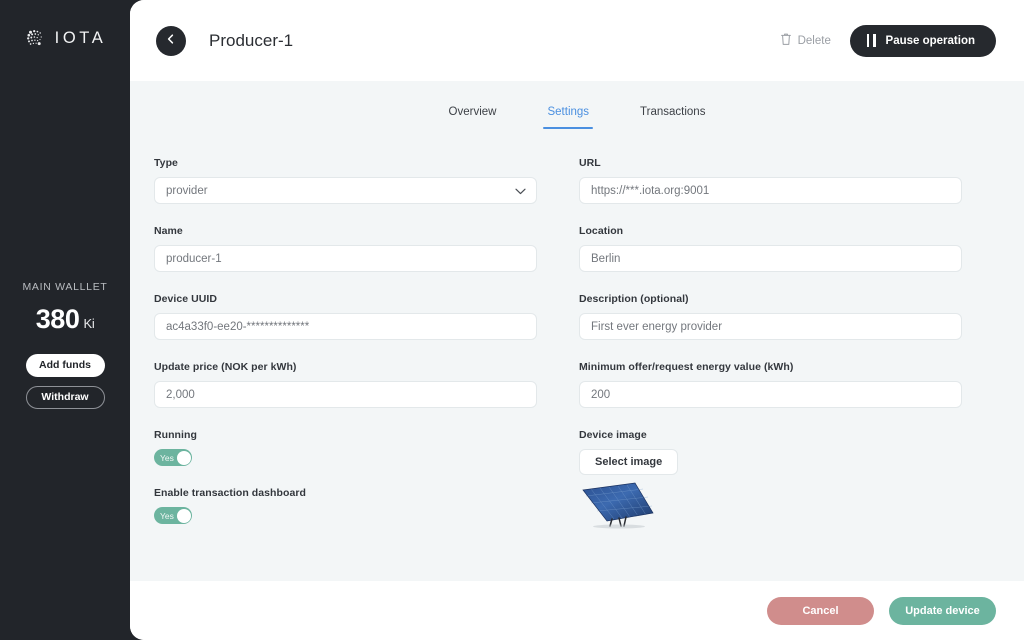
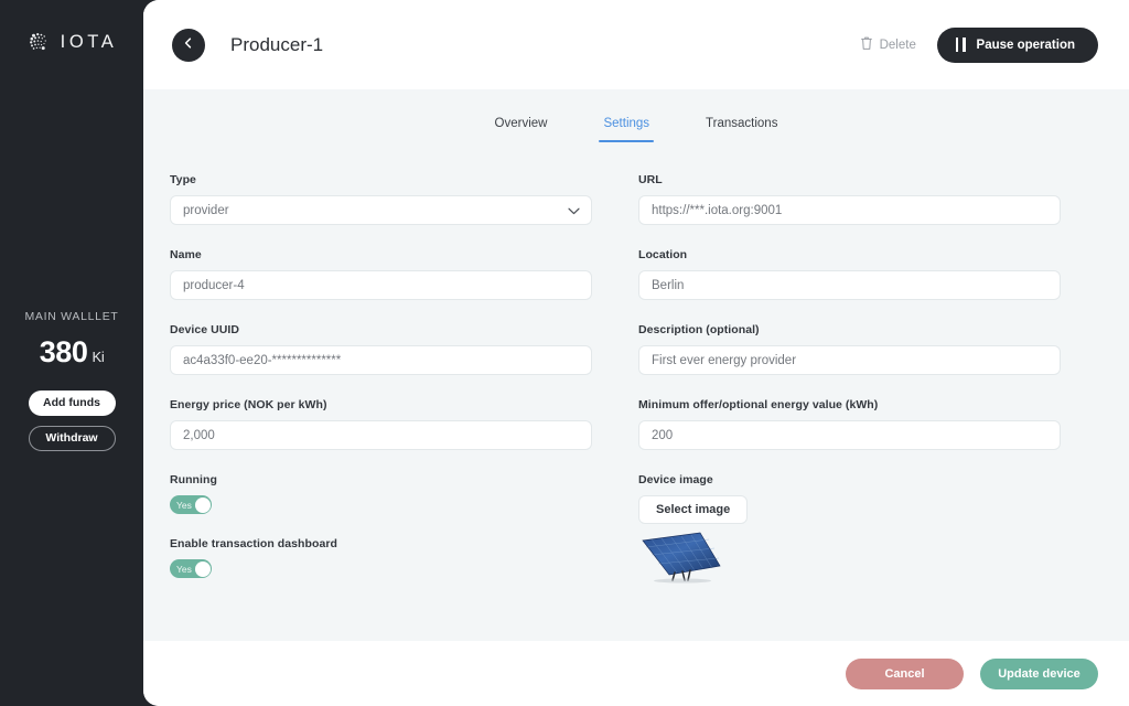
  IOTA
  MAIN WALLLET
  380
  Ki
  Add funds
  Withdraw
  Producer-1
  Delete
  Pause operation
  Overview
  Settings
  Transactions
  Type
  provider
  Name
- producer-1
+ producer-4
  Device UUID
  ac4a33f0-ee20-**************
- Update price (NOK per kWh)
+ Energy price (NOK per kWh)
  2,000
  Running
  Yes
  Enable transaction dashboard
  Yes
  URL
  https://***.iota.org:9001
  Location
  Berlin
  Description (optional)
  First ever energy provider
- Minimum offer/request energy value (kWh)
+ Minimum offer/optional energy value (kWh)
  200
  Device image
  Select image
  Cancel
  Update device
